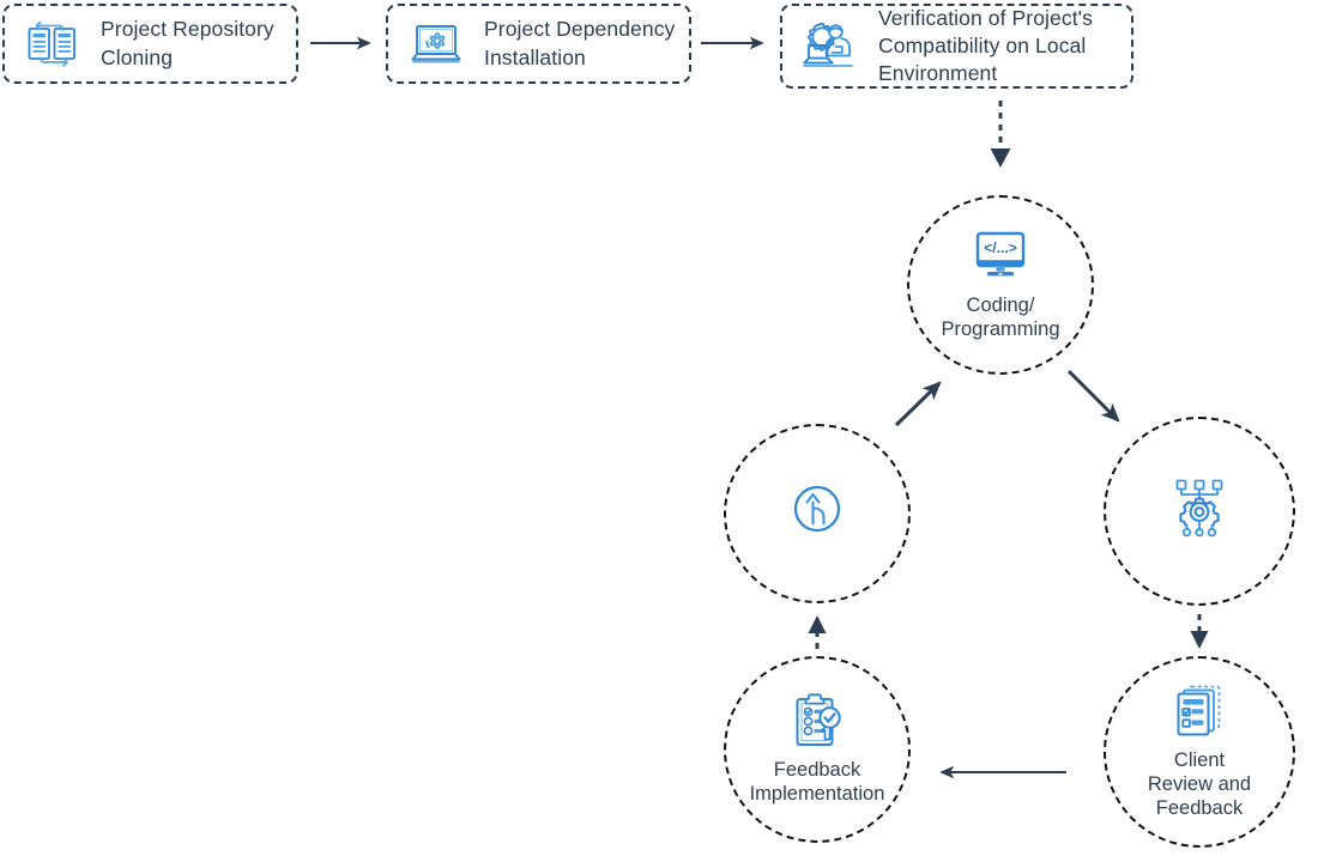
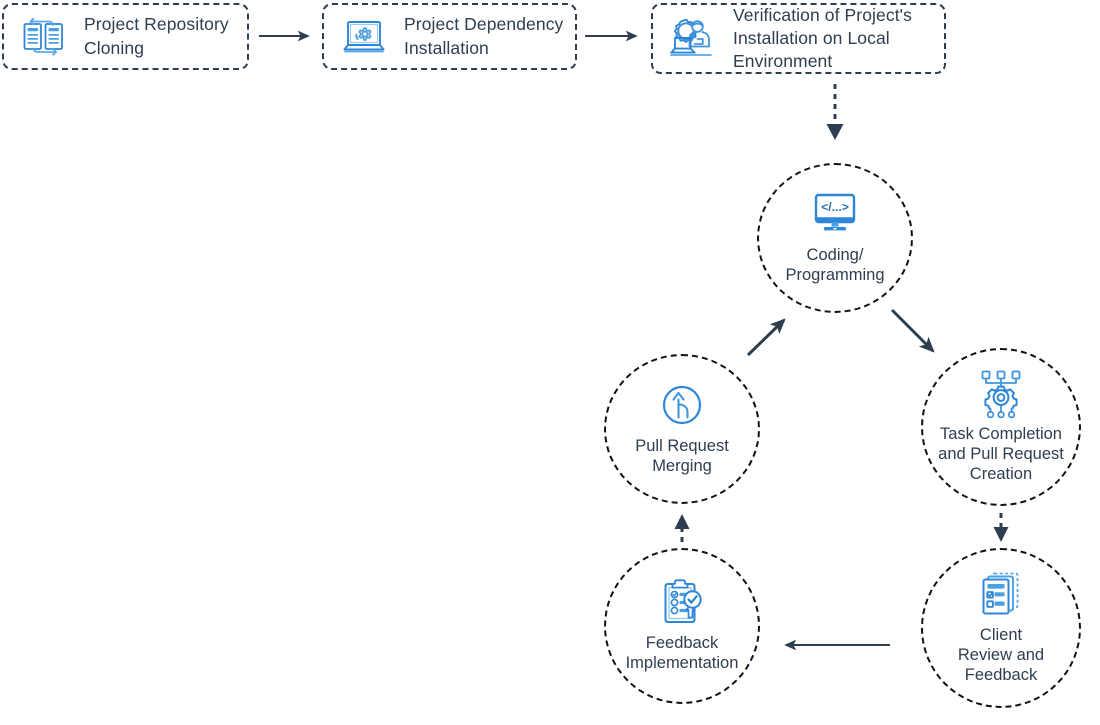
  Project Repository Cloning
  Project Dependency Installation
- Verification of Project's Compatibility on Local Environment
+ Verification of Project's Installation on Local Environment
  </...>
  Coding/
  Programming
+ Task Completion
+ and Pull Request
+ Creation
+ Pull Request
+ Merging
  Client
  Review and
  Feedback
  Feedback
  Implementation
